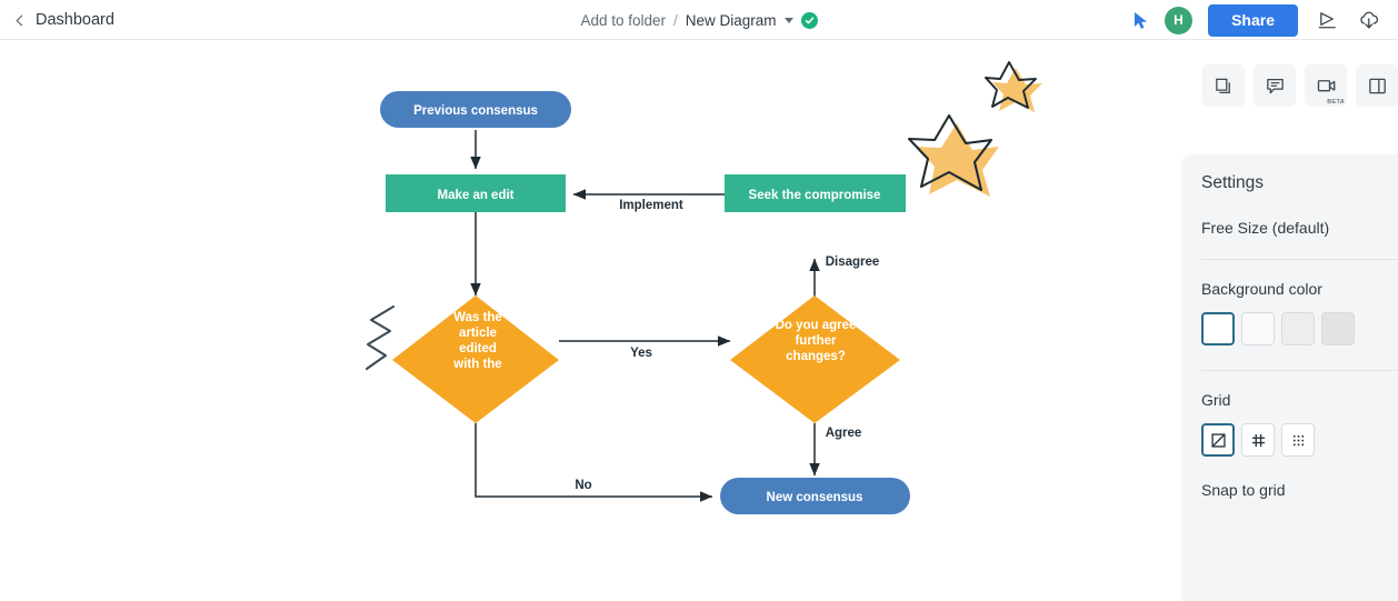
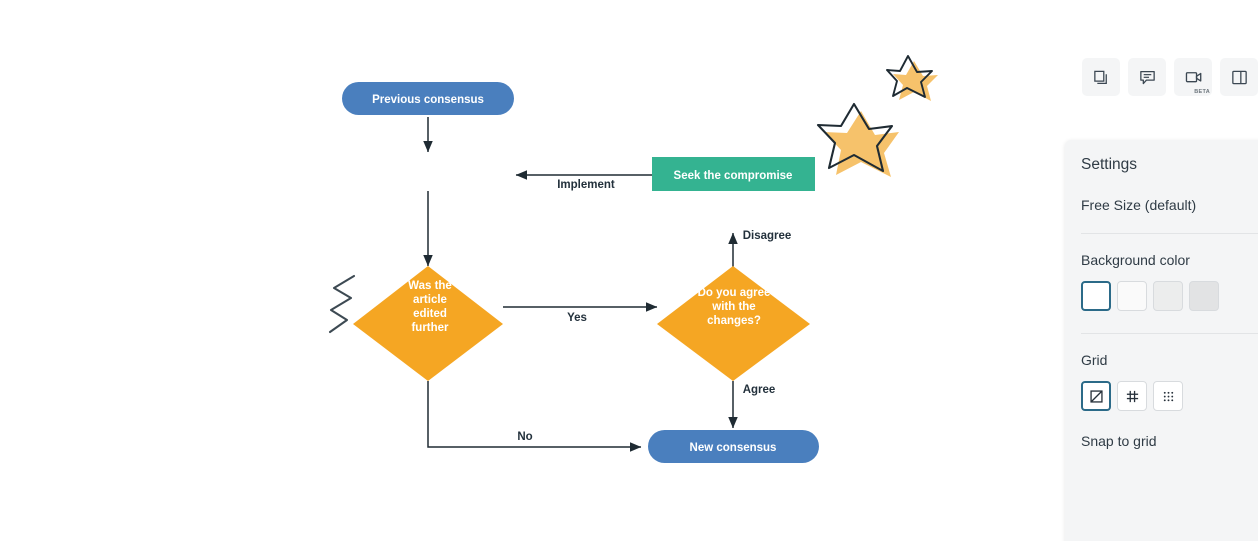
- Dashboard
- Add to folder
- /
- New Diagram
- H
- Share
  Previous consensus
- Make an edit
  Seek the compromise
  Was the
  article
  edited
- with the
+ further
  Do you agree
- further
+ with the
  changes?
  New consensus
  Implement
  Yes
  No
  Disagree
  Agree
  Settings
  Free Size (default)
  Background color
  Grid
  Snap to grid
